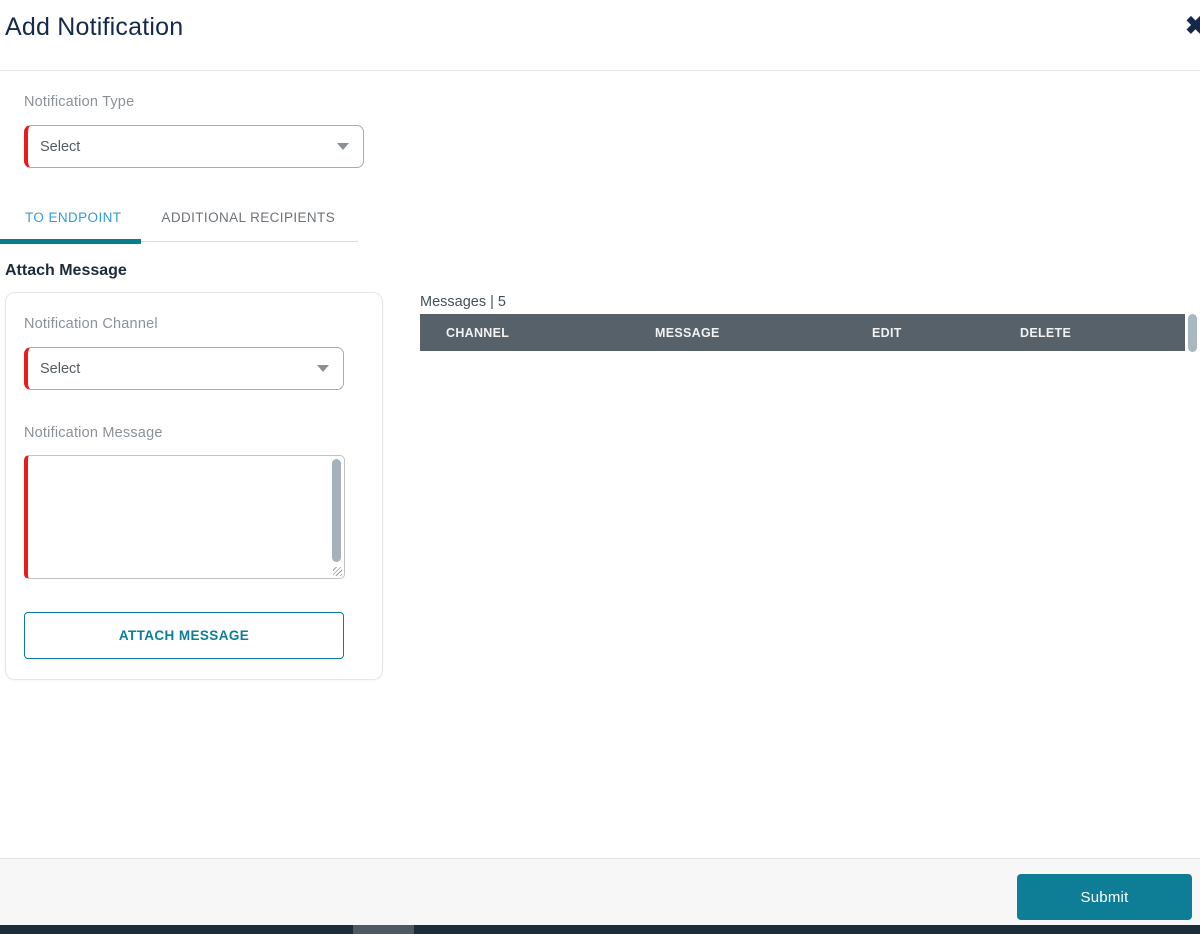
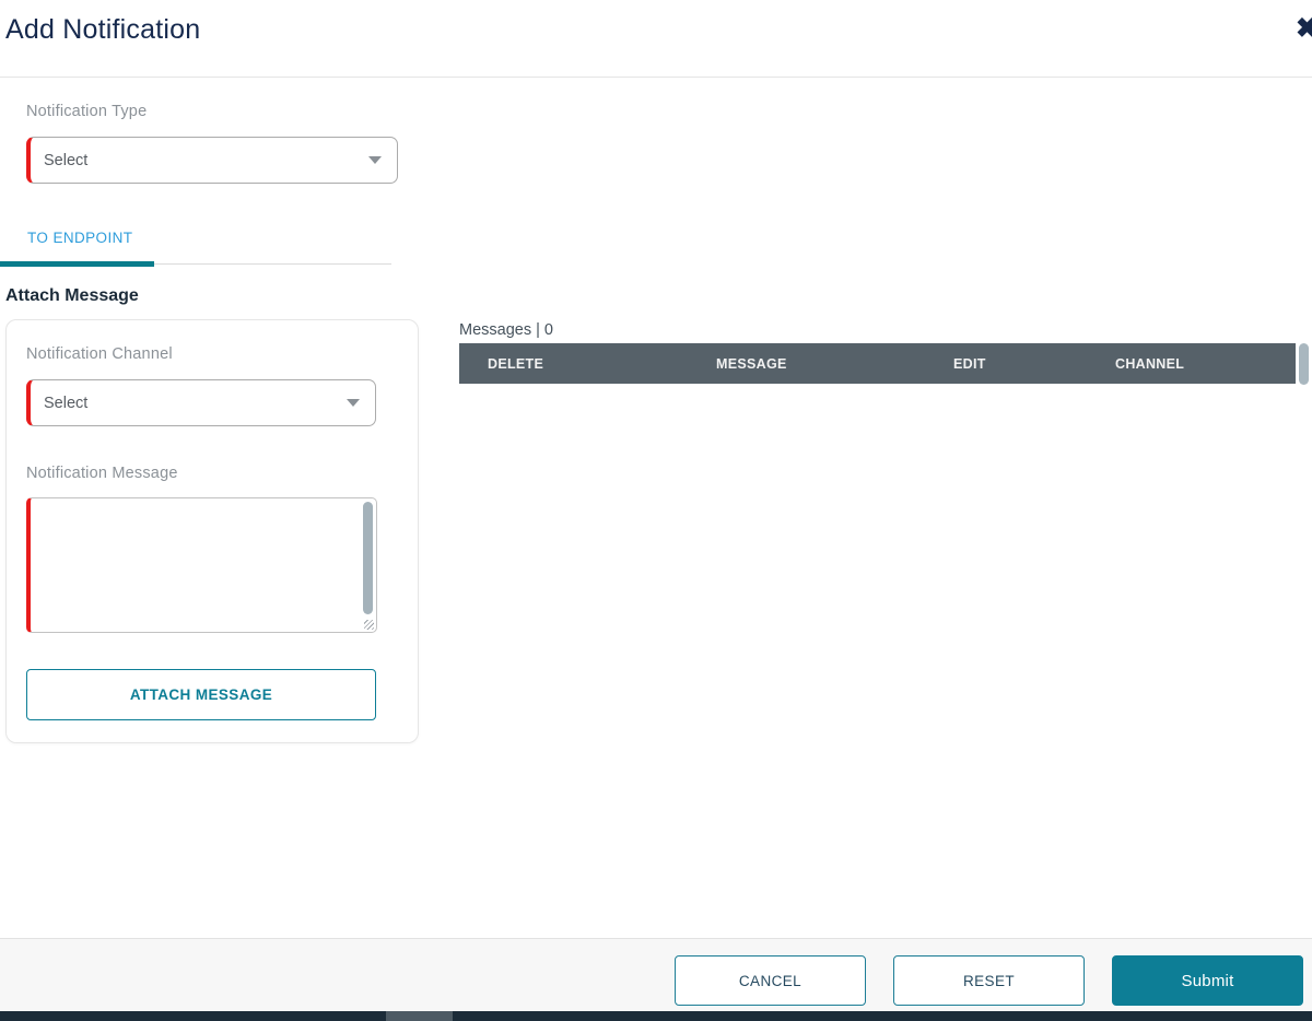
  Add Notification
  ✖
  Notification Type
  Select
  TO ENDPOINT
- ADDITIONAL RECIPIENTS
  Attach Message
  Notification Channel
  Select
  Notification Message
  ATTACH MESSAGE
- Messages | 5
+ Messages | 0
- CHANNEL
+ DELETE
  MESSAGE
  EDIT
- DELETE
+ CHANNEL
+ CANCEL
+ RESET
  Submit
